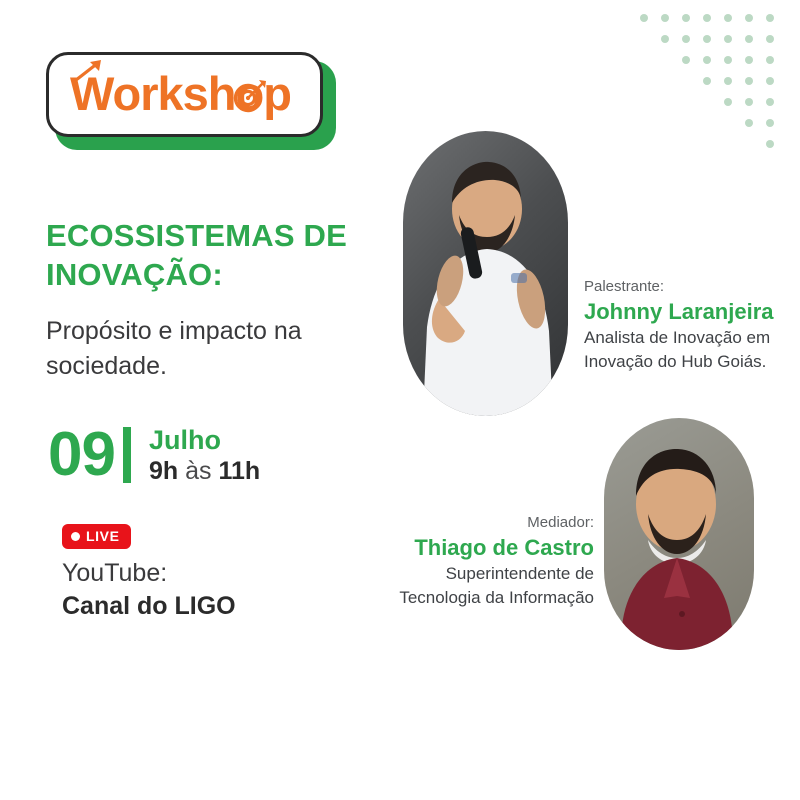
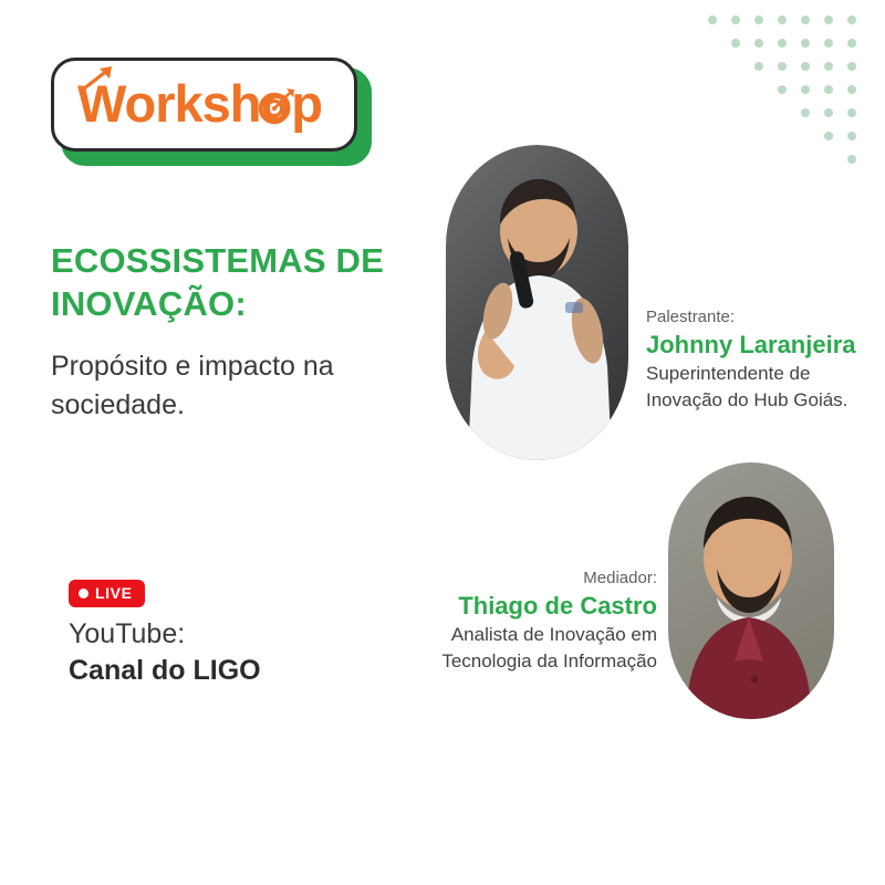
  Workshop
  ECOSSISTEMAS DE INOVAÇÃO:
  Propósito e impacto na sociedade.
- 09
- Julho
- 9h às 11h
  LIVE
  YouTube:
  Canal do LIGO
  Palestrante:
  Johnny Laranjeira
- Analista de Inovação em
+ Superintendente de
  Inovação do Hub Goiás.
  Mediador:
  Thiago de Castro
- Superintendente de
+ Analista de Inovação em
  Tecnologia da Informação
